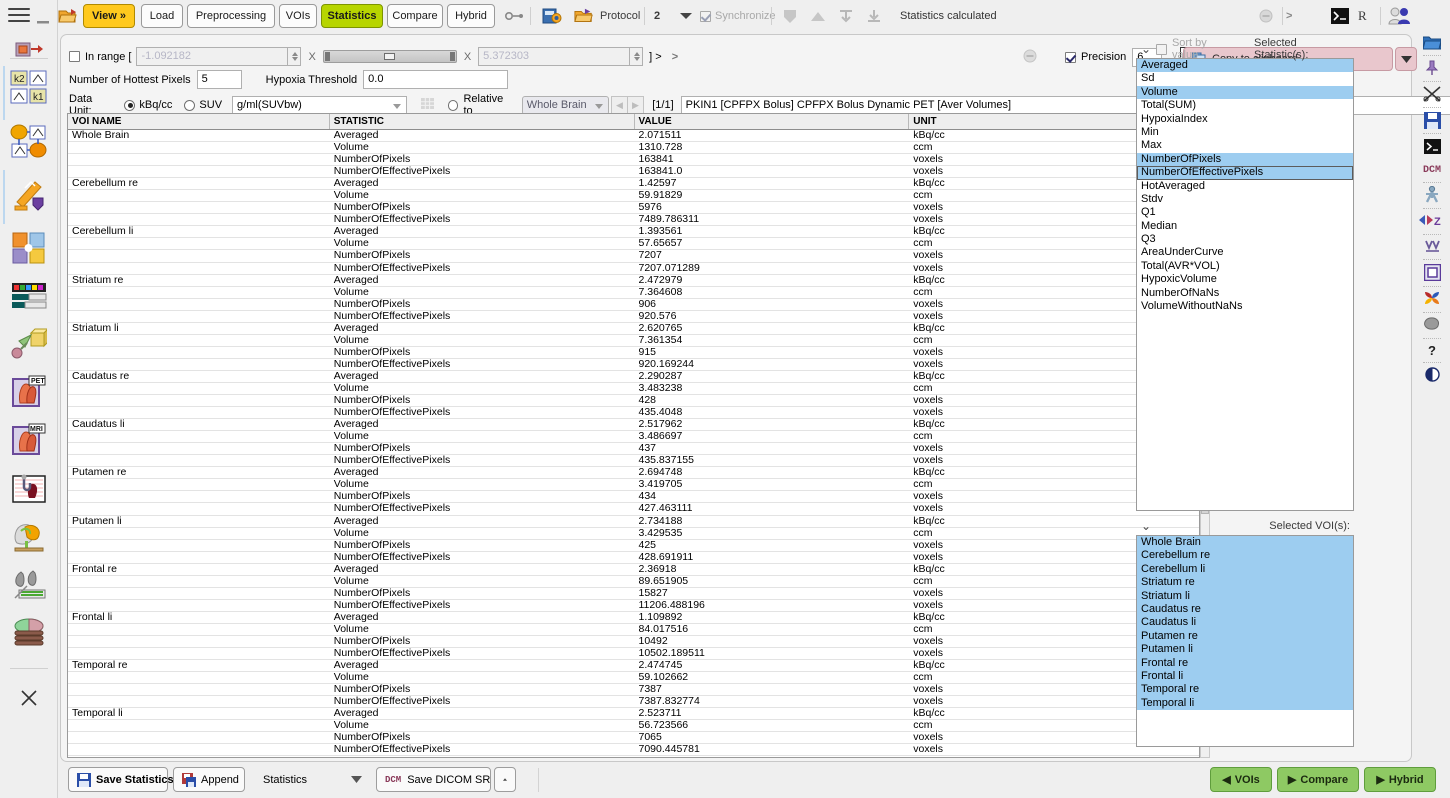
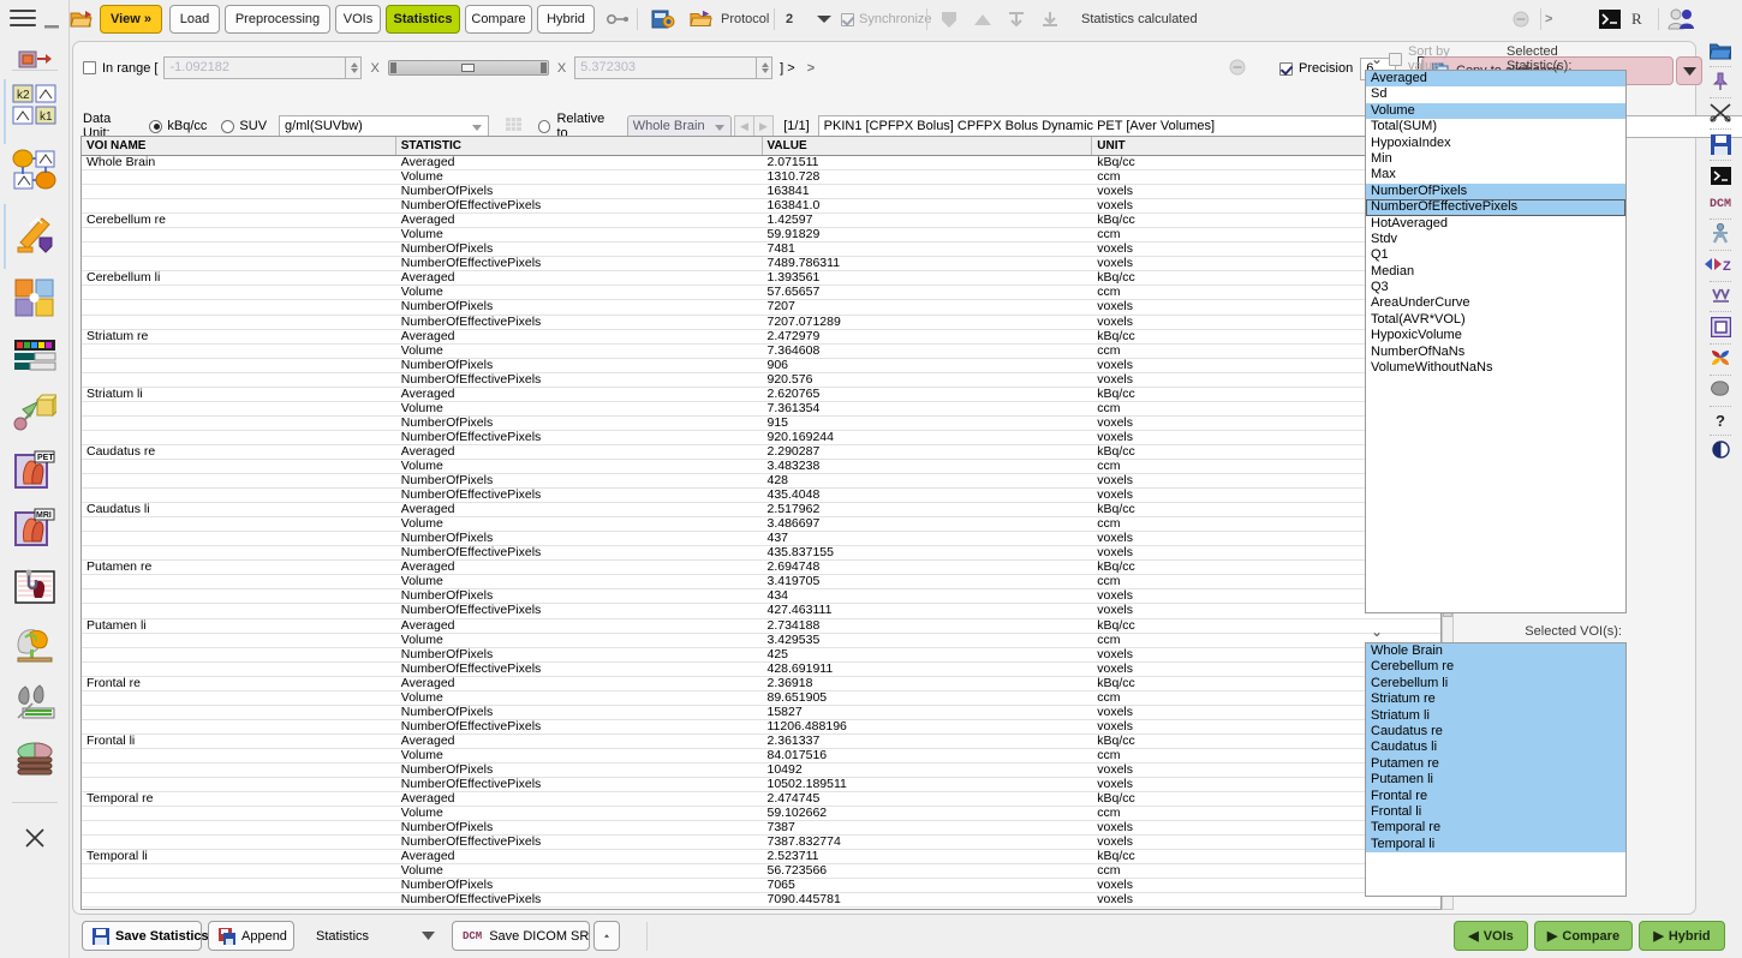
  k2
  k1
  View »
  Load
  Preprocessing
  VOIs
  Statistics
  Compare
  Hybrid
  Protocol
  2
  Synchronize
  Statistics calculated
  >
  R
  In range [
  -1.092182
  X
  X
  5.372303
  ] >
  >
  Precision
  6
- Number of Hottest Pixels
- 5
- Hypoxia Threshold
- 0.0
  Data Unit:
  kBq/cc
  SUV
  g/ml(SUVbw)
  Relative to
  Whole Brain
  ◀
  ▶
  [1/1]
  PKIN1 [CPFPX Bolus] CPFPX Bolus Dynamic PET [Aver Volumes]
  VOI NAME
  STATISTIC
  VALUE
  UNIT
  Whole Brain
  Averaged
  2.071511
  kBq/cc
  Volume
  1310.728
  ccm
  NumberOfPixels
  163841
  voxels
  NumberOfEffectivePixels
  163841.0
  voxels
  Cerebellum re
  Averaged
  1.42597
  kBq/cc
  Volume
  59.91829
  ccm
  NumberOfPixels
- 5976
+ 7481
  voxels
  NumberOfEffectivePixels
  7489.786311
  voxels
  Cerebellum li
  Averaged
  1.393561
  kBq/cc
  Volume
  57.65657
  ccm
  NumberOfPixels
  7207
  voxels
  NumberOfEffectivePixels
  7207.071289
  voxels
  Striatum re
  Averaged
  2.472979
  kBq/cc
  Volume
  7.364608
  ccm
  NumberOfPixels
  906
  voxels
  NumberOfEffectivePixels
  920.576
  voxels
  Striatum li
  Averaged
  2.620765
  kBq/cc
  Volume
  7.361354
  ccm
  NumberOfPixels
  915
  voxels
  NumberOfEffectivePixels
  920.169244
  voxels
  Caudatus re
  Averaged
  2.290287
  kBq/cc
  Volume
  3.483238
  ccm
  NumberOfPixels
  428
  voxels
  NumberOfEffectivePixels
  435.4048
  voxels
  Caudatus li
  Averaged
  2.517962
  kBq/cc
  Volume
  3.486697
  ccm
  NumberOfPixels
  437
  voxels
  NumberOfEffectivePixels
  435.837155
  voxels
  Putamen re
  Averaged
  2.694748
  kBq/cc
  Volume
  3.419705
  ccm
  NumberOfPixels
  434
  voxels
  NumberOfEffectivePixels
  427.463111
  voxels
  Putamen li
  Averaged
  2.734188
  kBq/cc
  Volume
  3.429535
  ccm
  NumberOfPixels
  425
  voxels
  NumberOfEffectivePixels
  428.691911
  voxels
  Frontal re
  Averaged
  2.36918
  kBq/cc
  Volume
  89.651905
  ccm
  NumberOfPixels
  15827
  voxels
  NumberOfEffectivePixels
  11206.488196
  voxels
  Frontal li
  Averaged
- 1.109892
+ 2.361337
  kBq/cc
  Volume
  84.017516
  ccm
  NumberOfPixels
  10492
  voxels
  NumberOfEffectivePixels
  10502.189511
  voxels
  Temporal re
  Averaged
  2.474745
  kBq/cc
  Volume
  59.102662
  ccm
  NumberOfPixels
  7387
  voxels
  NumberOfEffectivePixels
  7387.832774
  voxels
  Temporal li
  Averaged
  2.523711
  kBq/cc
  Volume
  56.723566
  ccm
  NumberOfPixels
  7065
  voxels
  NumberOfEffectivePixels
  7090.445781
  voxels
  ⌄
  Sort by value
  Selected Statistic(s):
  Averaged
  Sd
  Volume
  Total(SUM)
  HypoxiaIndex
  Min
  Max
  NumberOfPixels
  NumberOfEffectivePixels
  HotAveraged
  Stdv
  Q1
  Median
  Q3
  AreaUnderCurve
  Total(AVR*VOL)
  HypoxicVolume
  NumberOfNaNs
  VolumeWithoutNaNs
  ⌄
  Selected VOI(s):
  Whole Brain
  Cerebellum re
  Cerebellum li
  Striatum re
  Striatum li
  Caudatus re
  Caudatus li
  Putamen re
  Putamen li
  Frontal re
  Frontal li
  Temporal re
  Temporal li
  DCM
  Z
  ?
  Save Statistics
  Append
  Statistics
  DCM
  Save DICOM SR
  ◀
  VOIs
  ▶
  Compare
  ▶
  Hybrid
